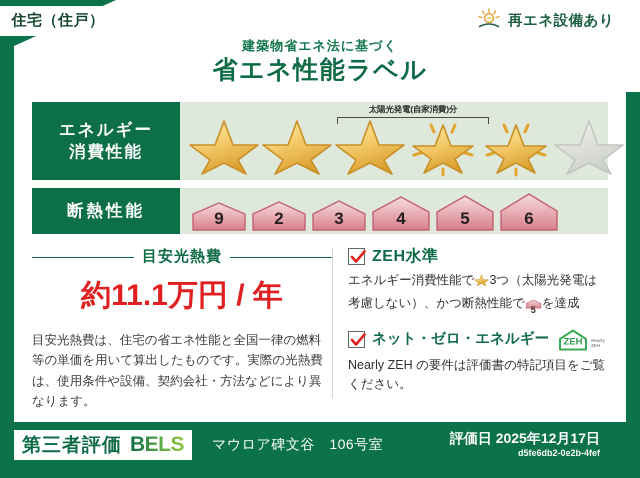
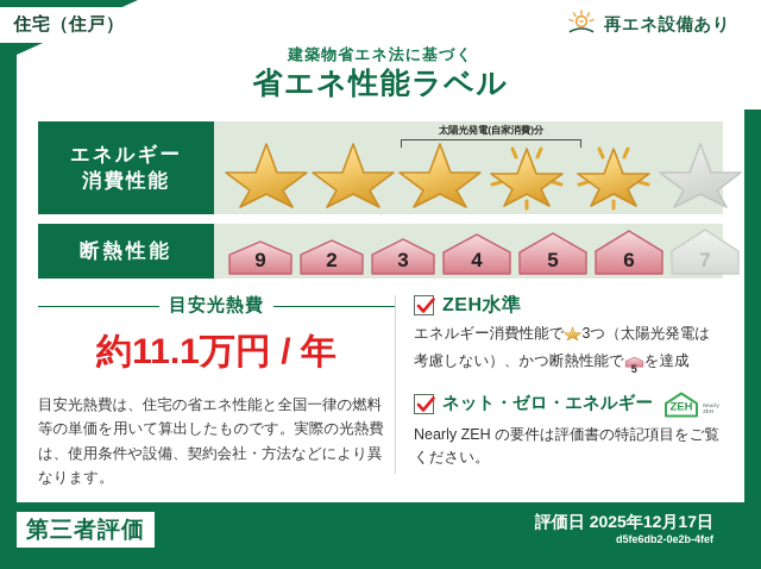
  住宅（住戸）
  再エネ設備あり
  建築物省エネ法に基づく
  省エネ性能ラベル
  エネルギー
  消費性能
  太陽光発電(自家消費)分
  断熱性能
  9
  2
  3
  4
  5
  6
+ 7
  目安光熱費
  約11.1万円 / 年
  目安光熱費は、住宅の省エネ性能と全国一律の燃料等の単価を用いて算出したものです。実際の光熱費は、使用条件や設備、契約会社・方法などにより異なります。
  ZEH水準
  エネルギー消費性能で 3つ（太陽光発電は考慮しない）、かつ断熱性能で
  5
  を達成
  ネット・ゼロ・エネルギー
  ZEH
  Nearly ZEH の要件は評価書の特記項目をご覧ください。
  第三者評価
- BELS
- マウロア碑文谷 106号室
  評価日 2025年12月17日
  d5fe6db2-0e2b-4fef
